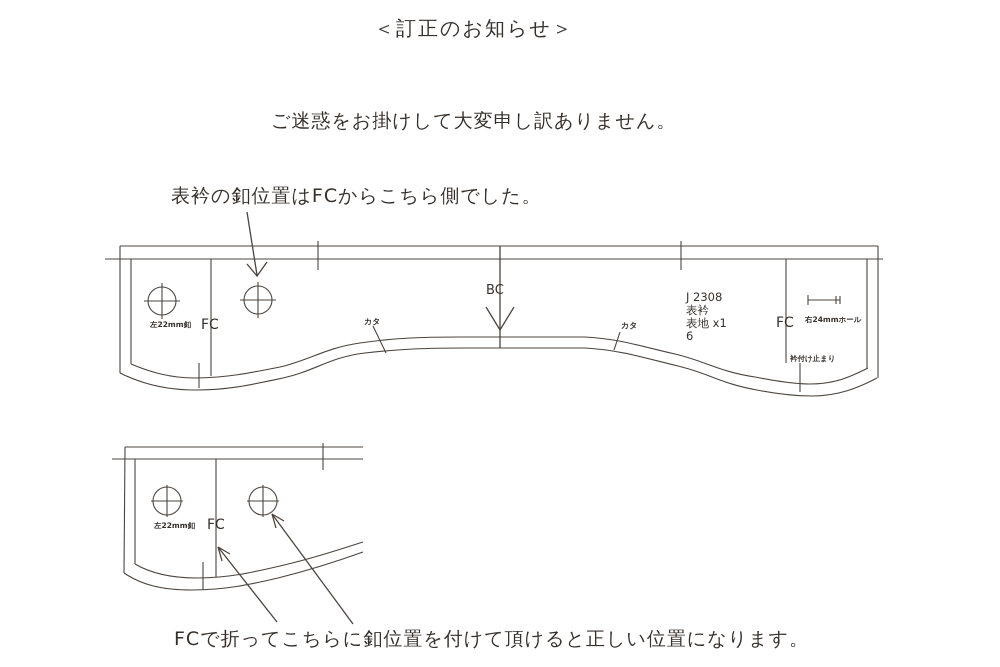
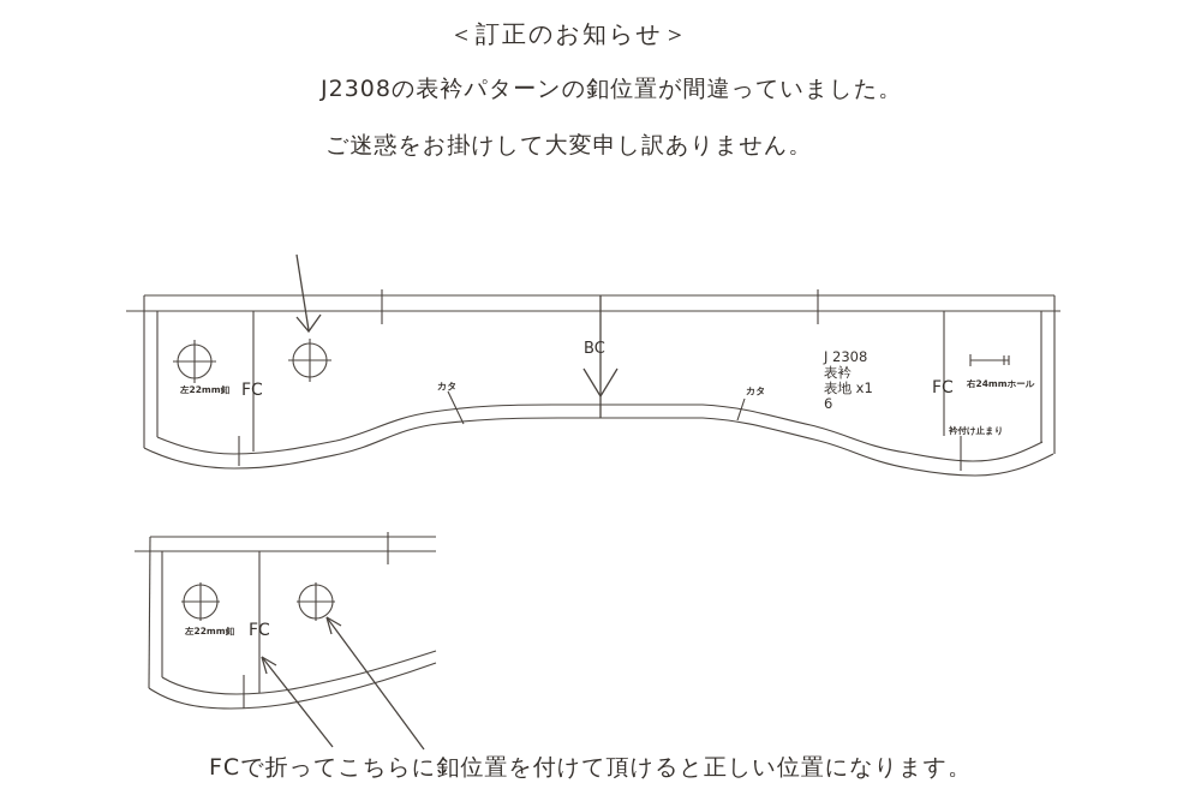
  ＜訂正のお知らせ＞
+ J2308の表衿パターンの釦位置が間違っていました。
  ご迷惑をお掛けして大変申し訳ありません。
- 表衿の釦位置はFCからこちら側でした。
  FCで折ってこちらに釦位置を付けて頂けると正しい位置になります。
  左22mm釦
  FC
  カタ
  BC
  J 2308
  表衿
  表地 x1
  6
  カタ
  FC
  右24mmホール
  衿付け止まり
  左22mm釦
  FC
